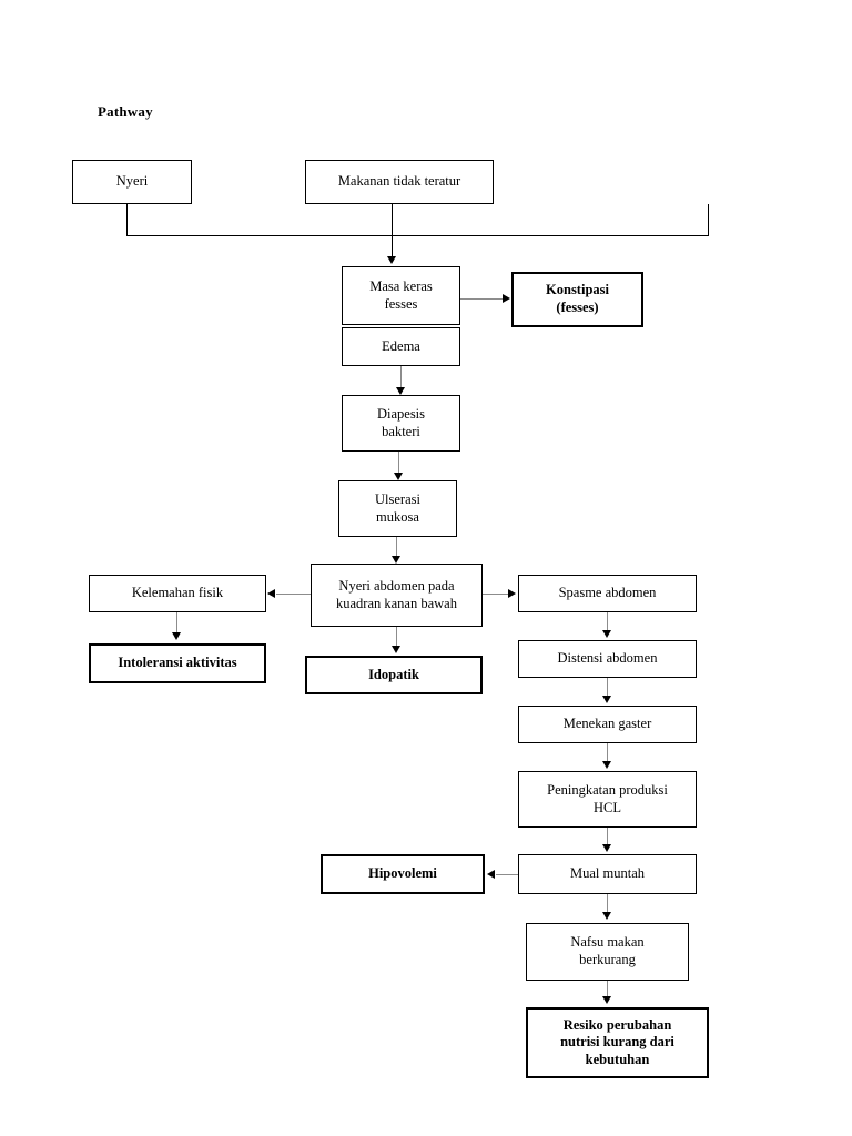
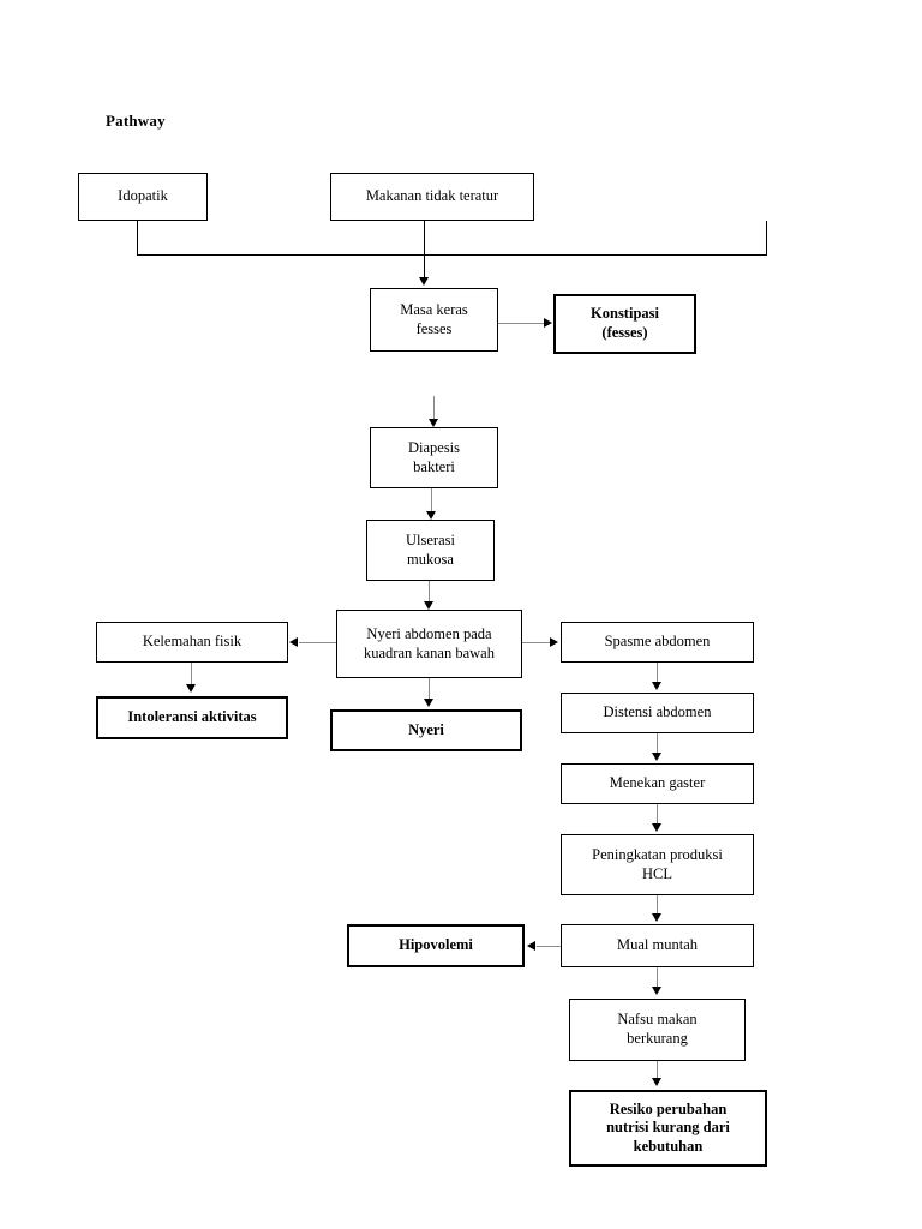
  Pathway
- Nyeri
+ Idopatik
  Makanan tidak teratur
  Masa keras
  fesses
  Konstipasi
  (fesses)
- Edema
  Diapesis
  bakteri
  Ulserasi
  mukosa
  Kelemahan fisik
  Nyeri abdomen pada
  kuadran kanan bawah
  Spasme abdomen
  Intoleransi aktivitas
- Idopatik
+ Nyeri
  Distensi abdomen
  Menekan gaster
  Peningkatan produksi
  HCL
  Hipovolemi
  Mual muntah
  Nafsu makan
  berkurang
  Resiko perubahan
  nutrisi kurang dari
  kebutuhan
